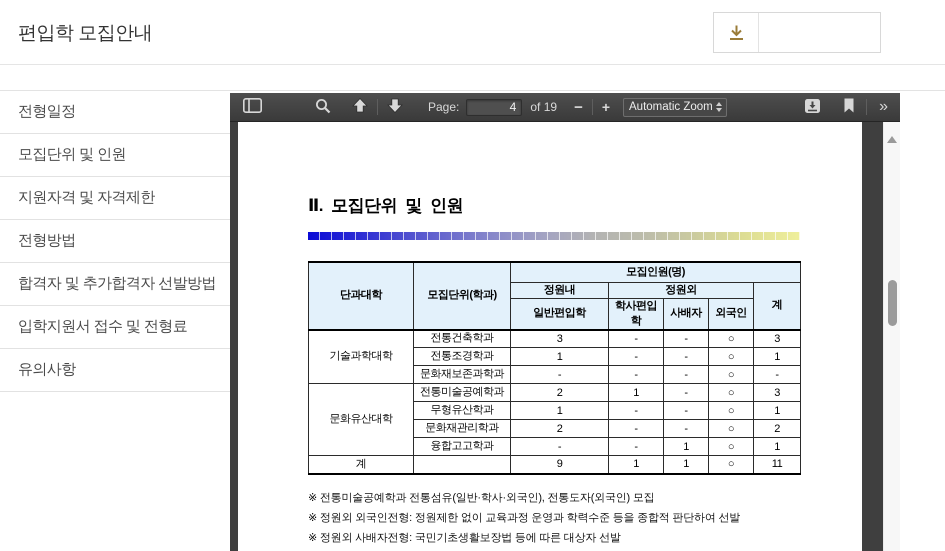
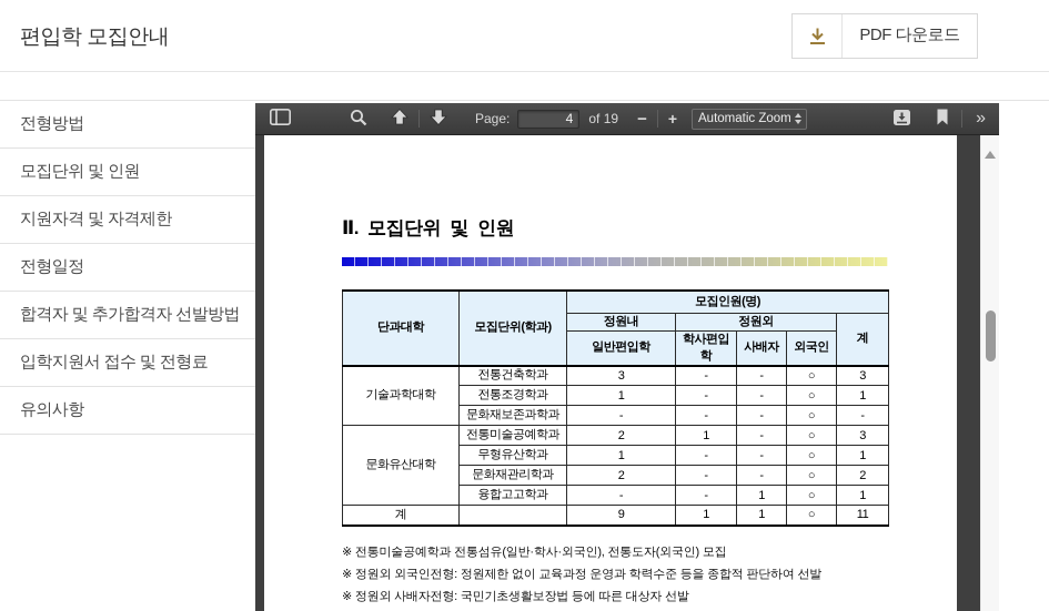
  편입학 모집안내
+ PDF 다운로드
- 전형일정
+ 전형방법
  모집단위 및 인원
  지원자격 및 자격제한
- 전형방법
+ 전형일정
  합격자 및 추가합격자 선발방법
  입학지원서 접수 및 전형료
  유의사항
  Page:
  4
  of 19
  −
  +
  Automatic Zoom
  »
  Ⅱ. 모집단위 및 인원
  단과대학	모집단위(학과)	모집인원(명)
  정원내	정원외	계
  일반편입학	학사편입학	사배자	외국인
  기술과학대학	전통건축학과	3	-	-	○	3
  전통조경학과	1	-	-	○	1
  문화재보존과학과	-	-	-	○	-
  문화유산대학	전통미술공예학과	2	1	-	○	3
  무형유산학과	1	-	-	○	1
  문화재관리학과	2	-	-	○	2
  융합고고학과	-	-	1	○	1
  계		9	1	1	○	11
  ※ 전통미술공예학과 전통섬유(일반·학사·외국인), 전통도자(외국인) 모집
  ※ 정원외 외국인전형: 정원제한 없이 교육과정 운영과 학력수준 등을 종합적 판단하여 선발
  ※ 정원외 사배자전형: 국민기초생활보장법 등에 따른 대상자 선발
